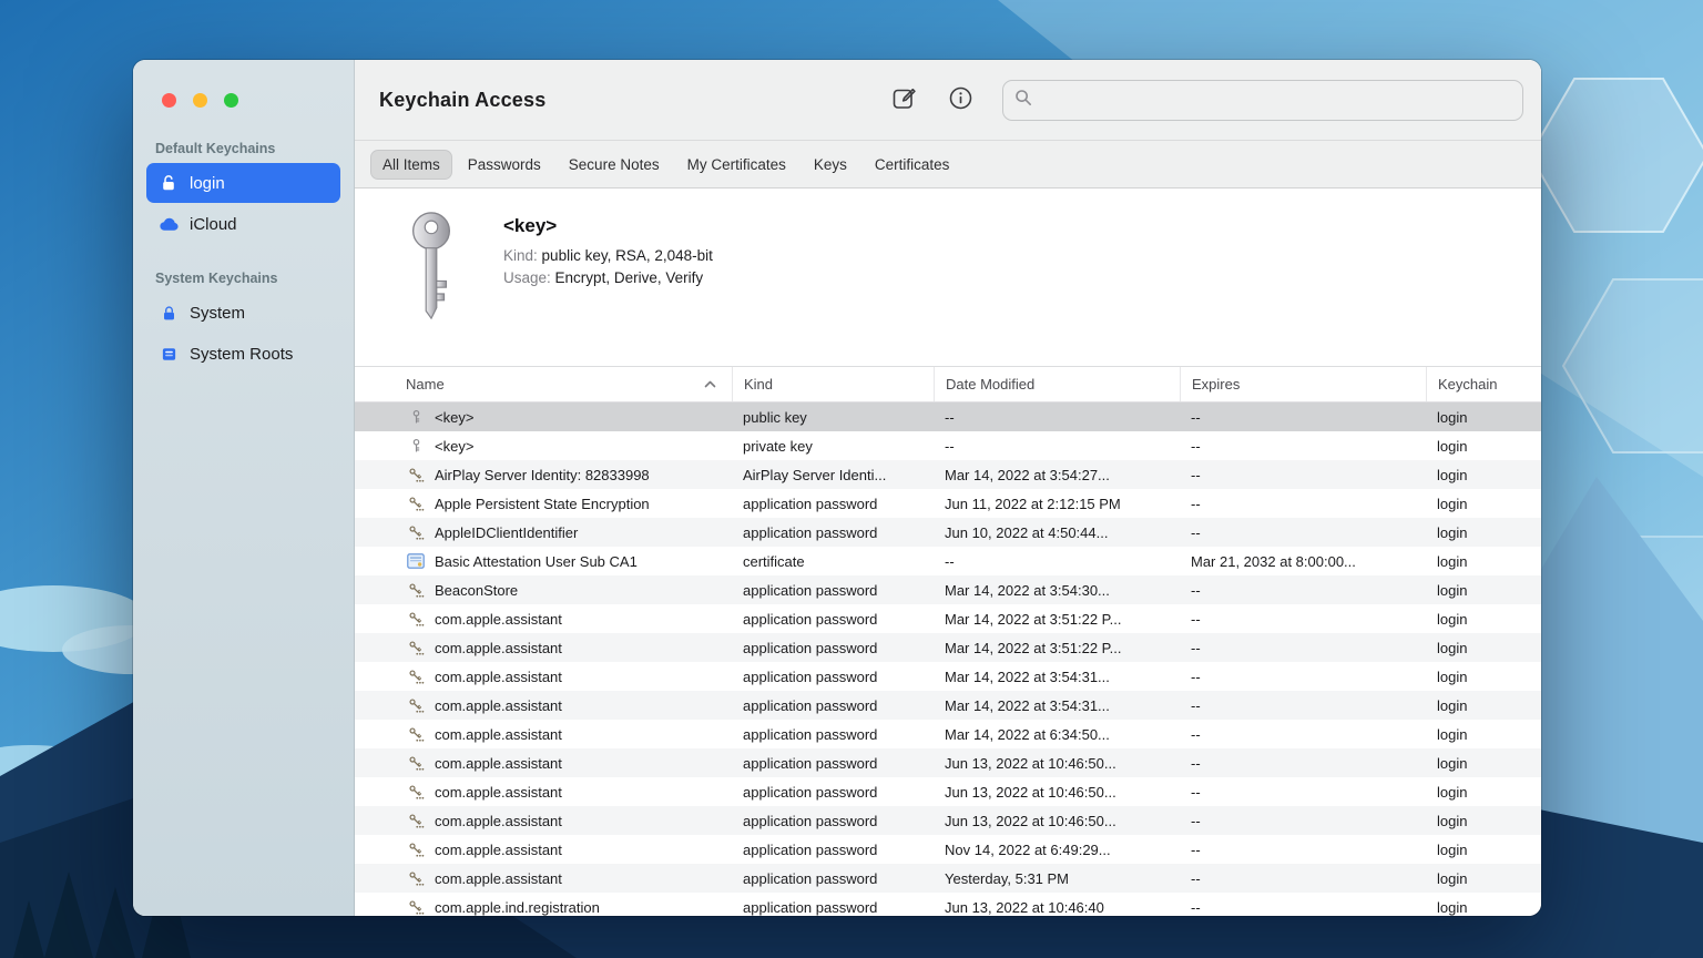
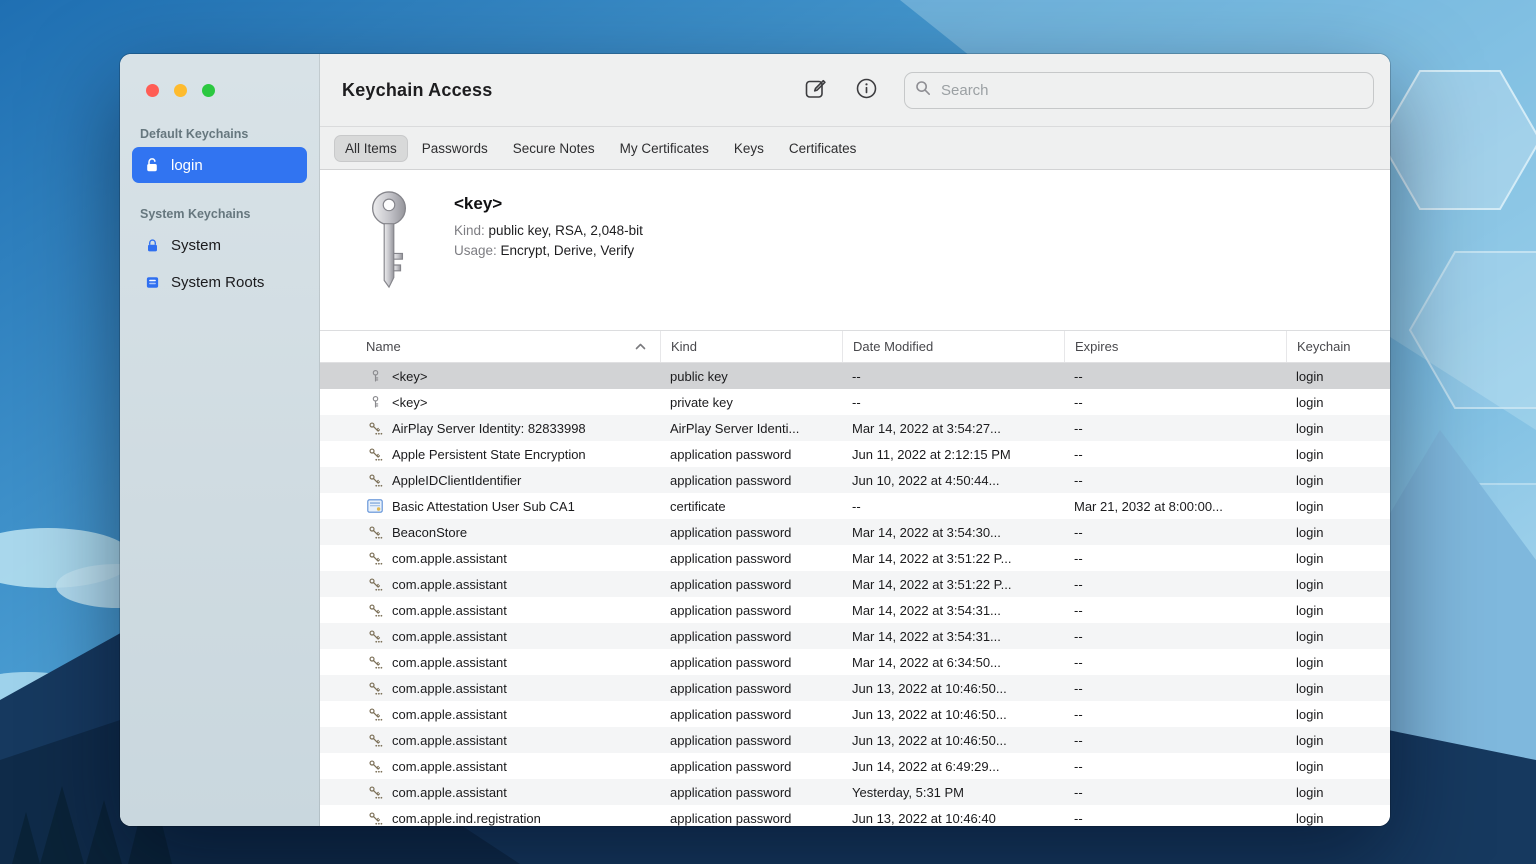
  Default Keychains
  login
- iCloud
  System Keychains
  System
  System Roots
  Keychain Access
+ Search
  All Items
  Passwords
  Secure Notes
  My Certificates
  Keys
  Certificates
  <key>
  Kind: public key, RSA, 2,048-bit
  Usage: Encrypt, Derive, Verify
  Name
  Kind
  Date Modified
  Expires
  Keychain
  <key>
  public key
  --
  --
  login
  <key>
  private key
  --
  --
  login
  AirPlay Server Identity: 82833998
  AirPlay Server Identi...
  Mar 14, 2022 at 3:54:27...
  --
  login
  Apple Persistent State Encryption
  application password
  Jun 11, 2022 at 2:12:15 PM
  --
  login
  AppleIDClientIdentifier
  application password
  Jun 10, 2022 at 4:50:44...
  --
  login
  Basic Attestation User Sub CA1
  certificate
  --
  Mar 21, 2032 at 8:00:00...
  login
  BeaconStore
  application password
  Mar 14, 2022 at 3:54:30...
  --
  login
  com.apple.assistant
  application password
  Mar 14, 2022 at 3:51:22 P...
  --
  login
  com.apple.assistant
  application password
  Mar 14, 2022 at 3:51:22 P...
  --
  login
  com.apple.assistant
  application password
  Mar 14, 2022 at 3:54:31...
  --
  login
  com.apple.assistant
  application password
  Mar 14, 2022 at 3:54:31...
  --
  login
  com.apple.assistant
  application password
  Mar 14, 2022 at 6:34:50...
  --
  login
  com.apple.assistant
  application password
  Jun 13, 2022 at 10:46:50...
  --
  login
  com.apple.assistant
  application password
  Jun 13, 2022 at 10:46:50...
  --
  login
  com.apple.assistant
  application password
  Jun 13, 2022 at 10:46:50...
  --
  login
  com.apple.assistant
  application password
- Nov 14, 2022 at 6:49:29...
+ Jun 14, 2022 at 6:49:29...
  --
  login
  com.apple.assistant
  application password
  Yesterday, 5:31 PM
  --
  login
  com.apple.ind.registration
  application password
  Jun 13, 2022 at 10:46:40
  --
  login
